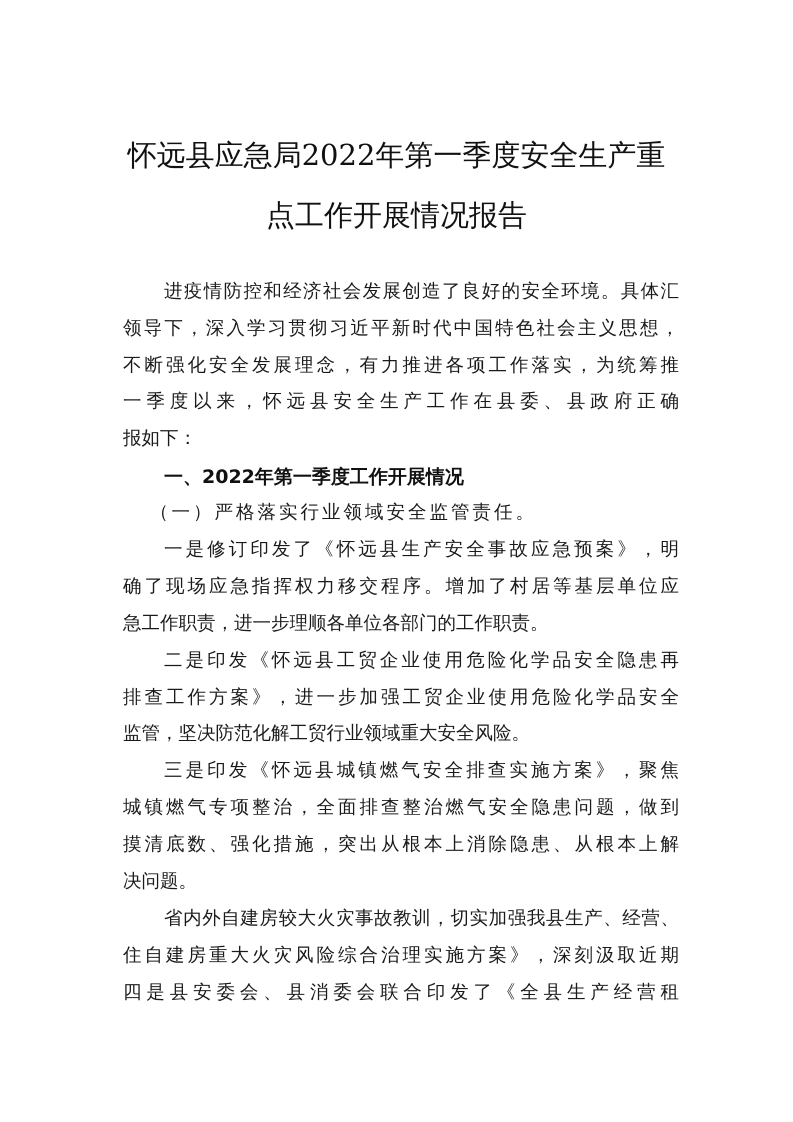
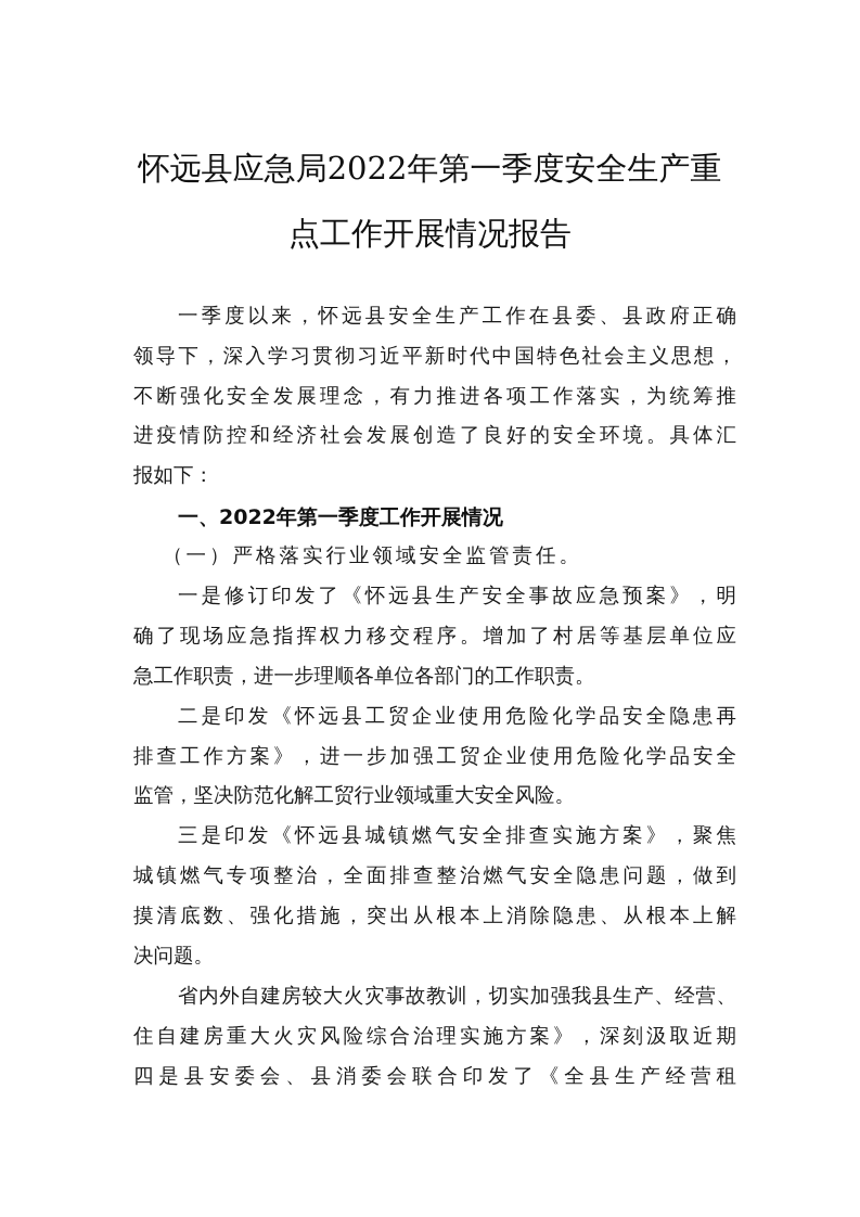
  怀远县应急局2022年第一季度安全生产重
  点工作开展情况报告
- 进疫情防控和经济社会发展创造了良好的安全环境。具体汇
+ 一季度以来，怀远县安全生产工作在县委、县政府正确
  领导下，深入学习贯彻习近平新时代中国特色社会主义思想，
  不断强化安全发展理念，有力推进各项工作落实，为统筹推
- 一季度以来，怀远县安全生产工作在县委、县政府正确
+ 进疫情防控和经济社会发展创造了良好的安全环境。具体汇
  报如下：
  一、2022年第一季度工作开展情况
  （一）严格落实行业领域安全监管责任。
  一是修订印发了《怀远县生产安全事故应急预案》，明
  确了现场应急指挥权力移交程序。增加了村居等基层单位应
  急工作职责，进一步理顺各单位各部门的工作职责。
  二是印发《怀远县工贸企业使用危险化学品安全隐患再
  排查工作方案》，进一步加强工贸企业使用危险化学品安全
  监管，坚决防范化解工贸行业领域重大安全风险。
  三是印发《怀远县城镇燃气安全排查实施方案》，聚焦
  城镇燃气专项整治，全面排查整治燃气安全隐患问题，做到
  摸清底数、强化措施，突出从根本上消除隐患、从根本上解
  决问题。
  省内外自建房较大火灾事故教训，切实加强我县生产、经营、
  住自建房重大火灾风险综合治理实施方案》，深刻汲取近期
  四是县安委会、县消委会联合印发了《全县生产经营租
